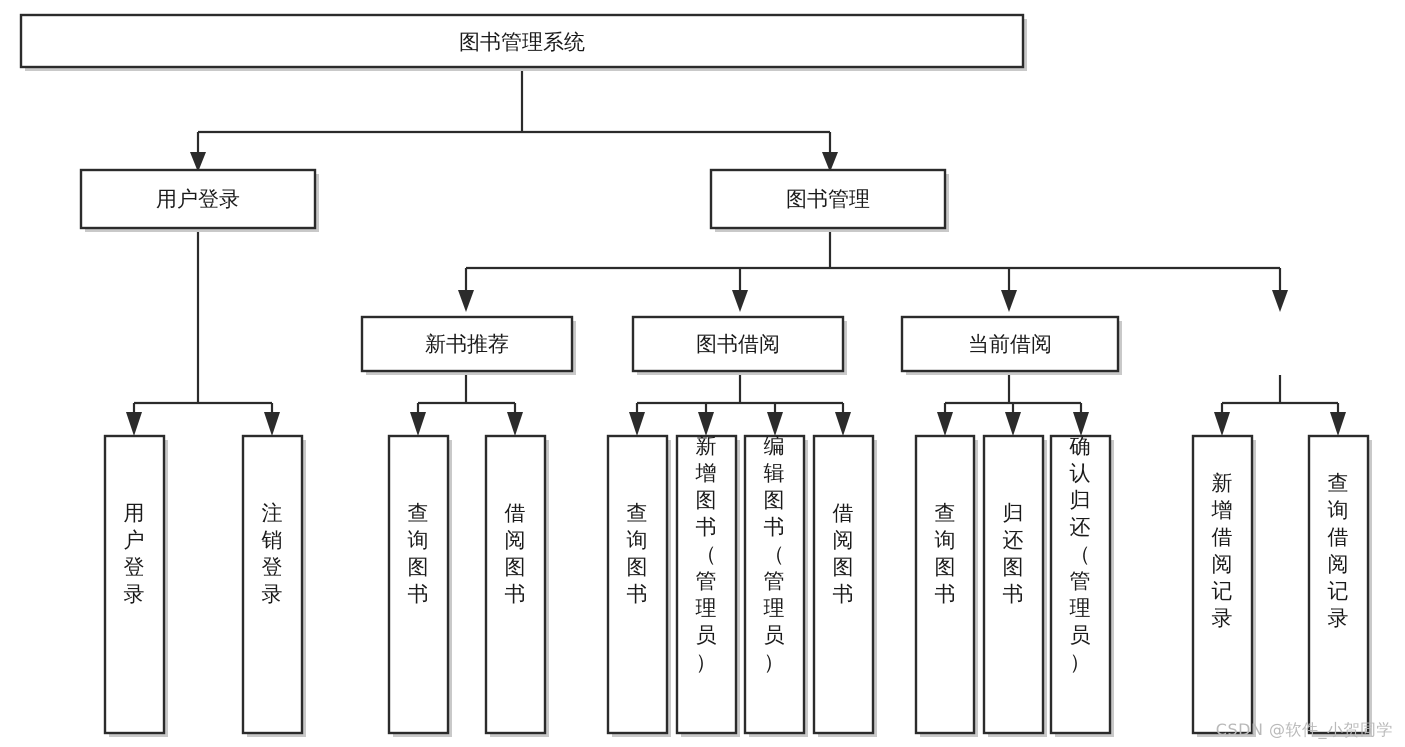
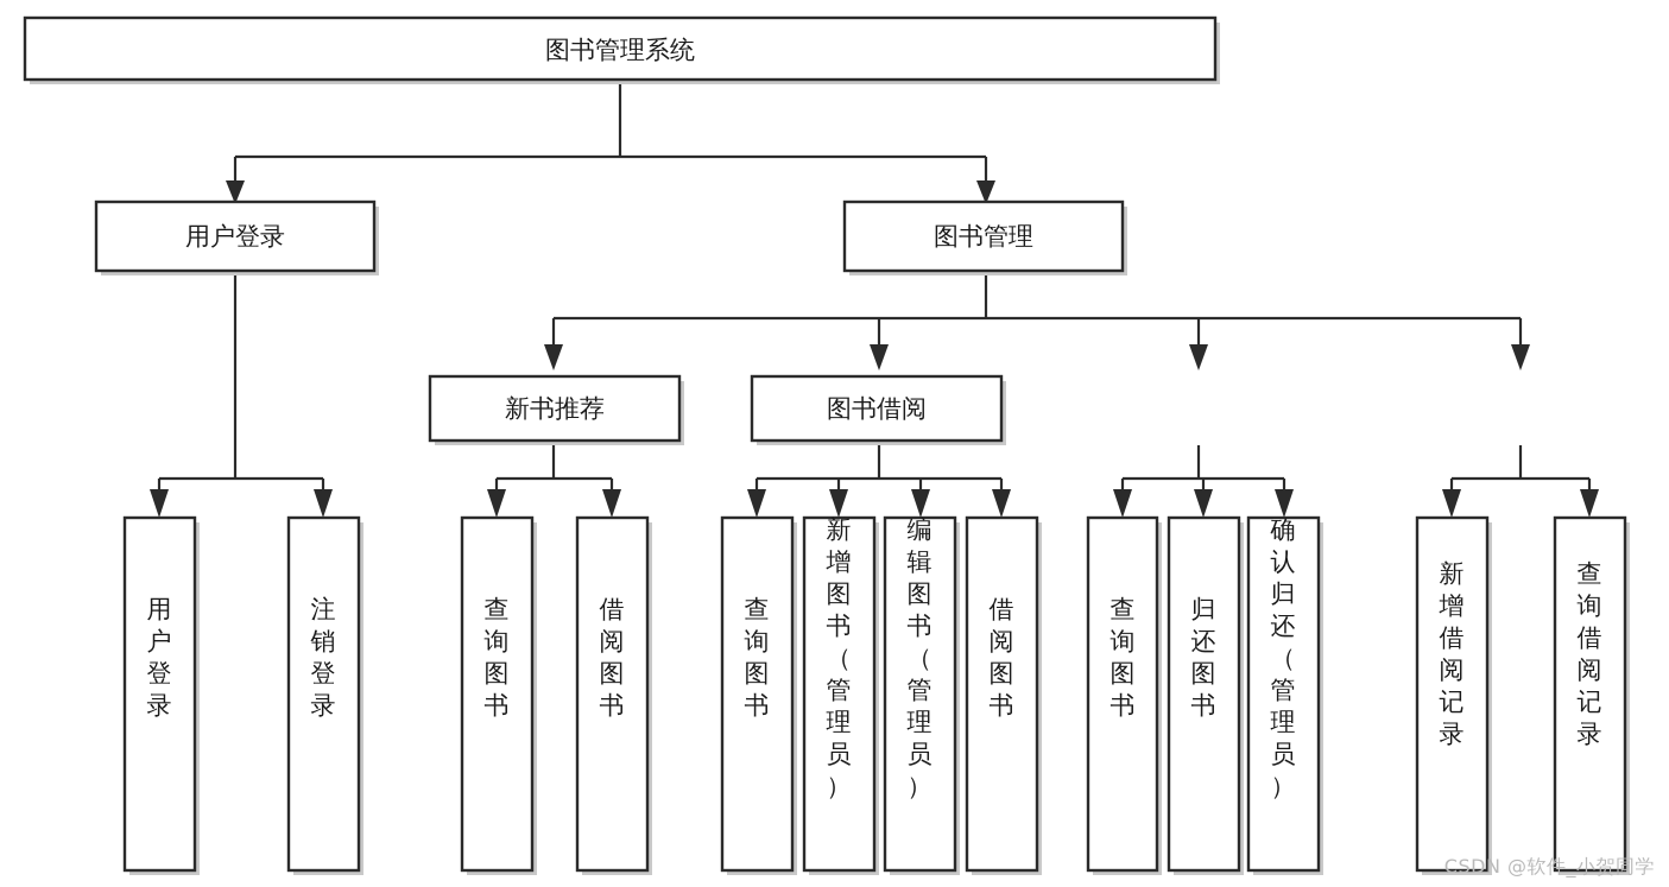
  图书管理系统
  用户登录
  图书管理
  新书推荐
  图书借阅
- 当前借阅
  用户登录
  注销登录
  查询图书
  借阅图书
  查询图书
  新增图书（管理员）
  编辑图书（管理员）
  借阅图书
  查询图书
  归还图书
  确认归还（管理员）
  新增借阅记录
  查询借阅记录
  CSDN @软件_小贺同学
